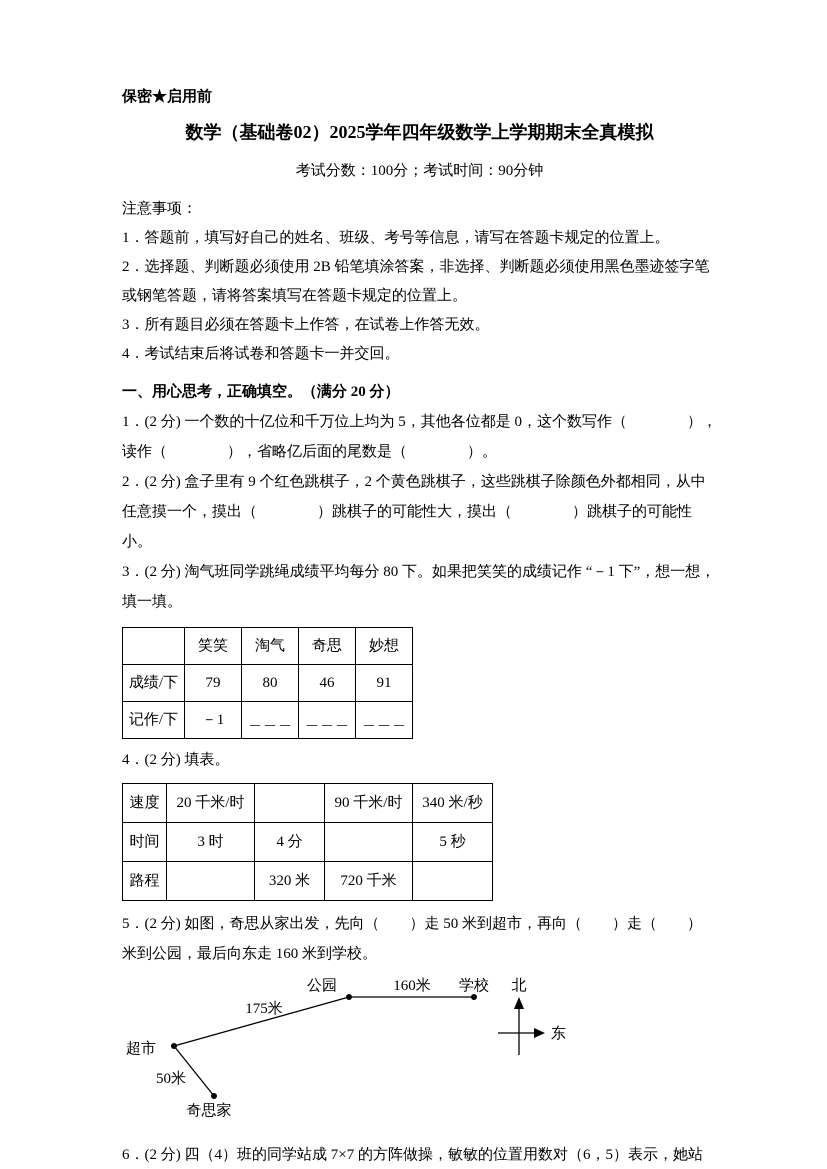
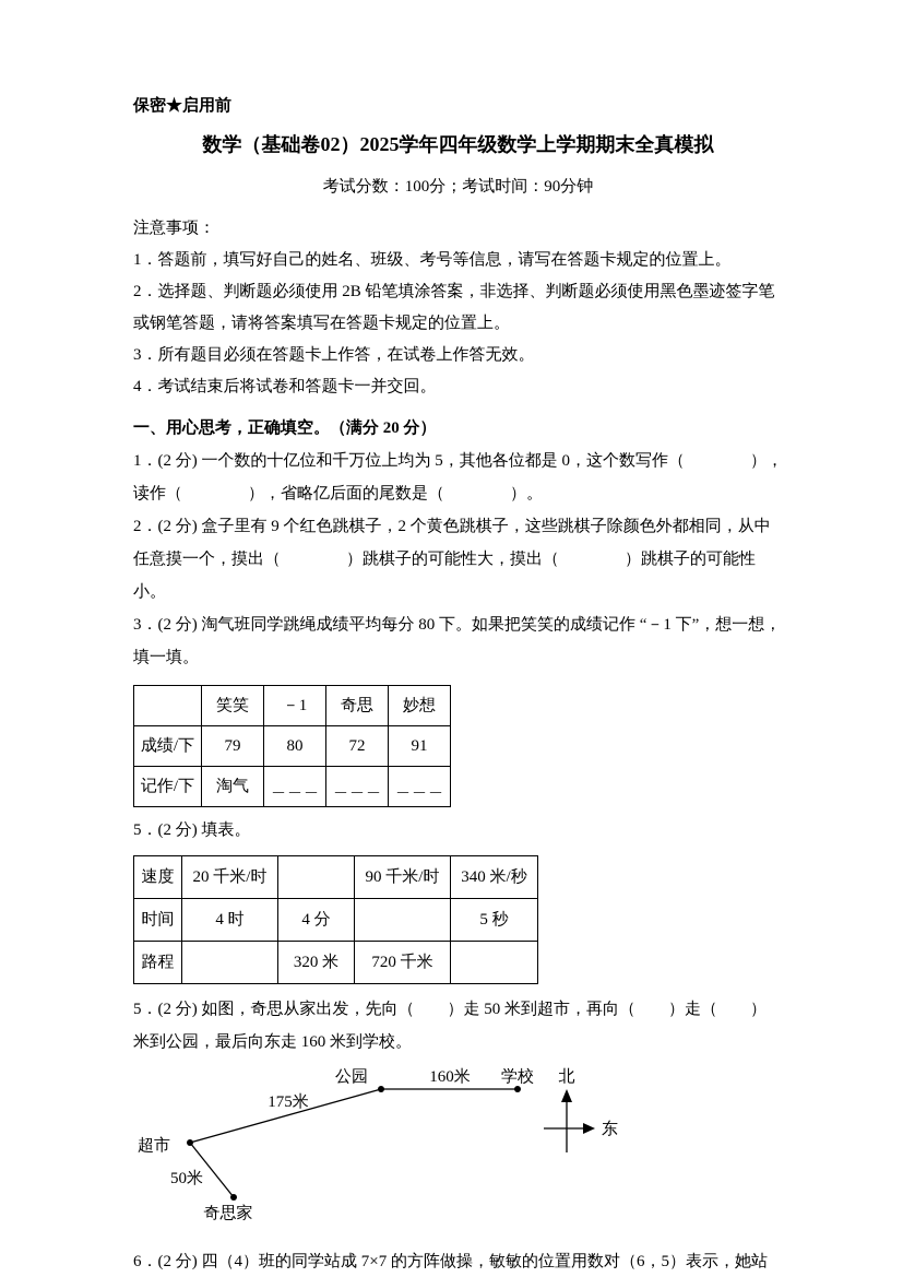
  保密★启用前
  数学（基础卷02）2025学年四年级数学上学期期末全真模拟
  考试分数：100分；考试时间：90分钟
  注意事项：
  1．答题前，填写好自己的姓名、班级、考号等信息，请写在答题卡规定的位置上。
  2．选择题、判断题必须使用 2B 铅笔填涂答案，非选择、判断题必须使用黑色墨迹签字笔
  或钢笔答题，请将答案填写在答题卡规定的位置上。
  3．所有题目必须在答题卡上作答，在试卷上作答无效。
  4．考试结束后将试卷和答题卡一并交回。
  一、用心思考，正确填空。（满分 20 分）
  1．(2 分) 一个数的十亿位和千万位上均为 5，其他各位都是 0，这个数写作（ ），
  读作（ ），省略亿后面的尾数是（ ）。
  2．(2 分) 盒子里有 9 个红色跳棋子，2 个黄色跳棋子，这些跳棋子除颜色外都相同，从中
  任意摸一个，摸出（ ）跳棋子的可能性大，摸出（ ）跳棋子的可能性小。
  3．(2 分) 淘气班同学跳绳成绩平均每分 80 下。如果把笑笑的成绩记作 “－1 下”，想一想，
  填一填。
- 	笑笑	淘气	奇思	妙想
+ 	笑笑	－1	奇思	妙想
- 成绩/下	79	80	46	91
+ 成绩/下	79	80	72	91
- 记作/下	－1	＿＿＿	＿＿＿	＿＿＿
+ 记作/下	淘气	＿＿＿	＿＿＿	＿＿＿
- 4．(2 分) 填表。
+ 5．(2 分) 填表。
  速度	20 千米/时		90 千米/时	340 米/秒
- 时间	3 时	4 分		5 秒
+ 时间	4 时	4 分		5 秒
  路程		320 米	720 千米
  5．(2 分) 如图，奇思从家出发，先向（ ）走 50 米到超市，再向（ ）走（ ）
  米到公园，最后向东走 160 米到学校。
  公园
  160米
  学校
  北
  东
  175米
  超市
  50米
  奇思家
  6．(2 分) 四（4）班的同学站成 7×7 的方阵做操，敏敏的位置用数对（6，5）表示，她站
